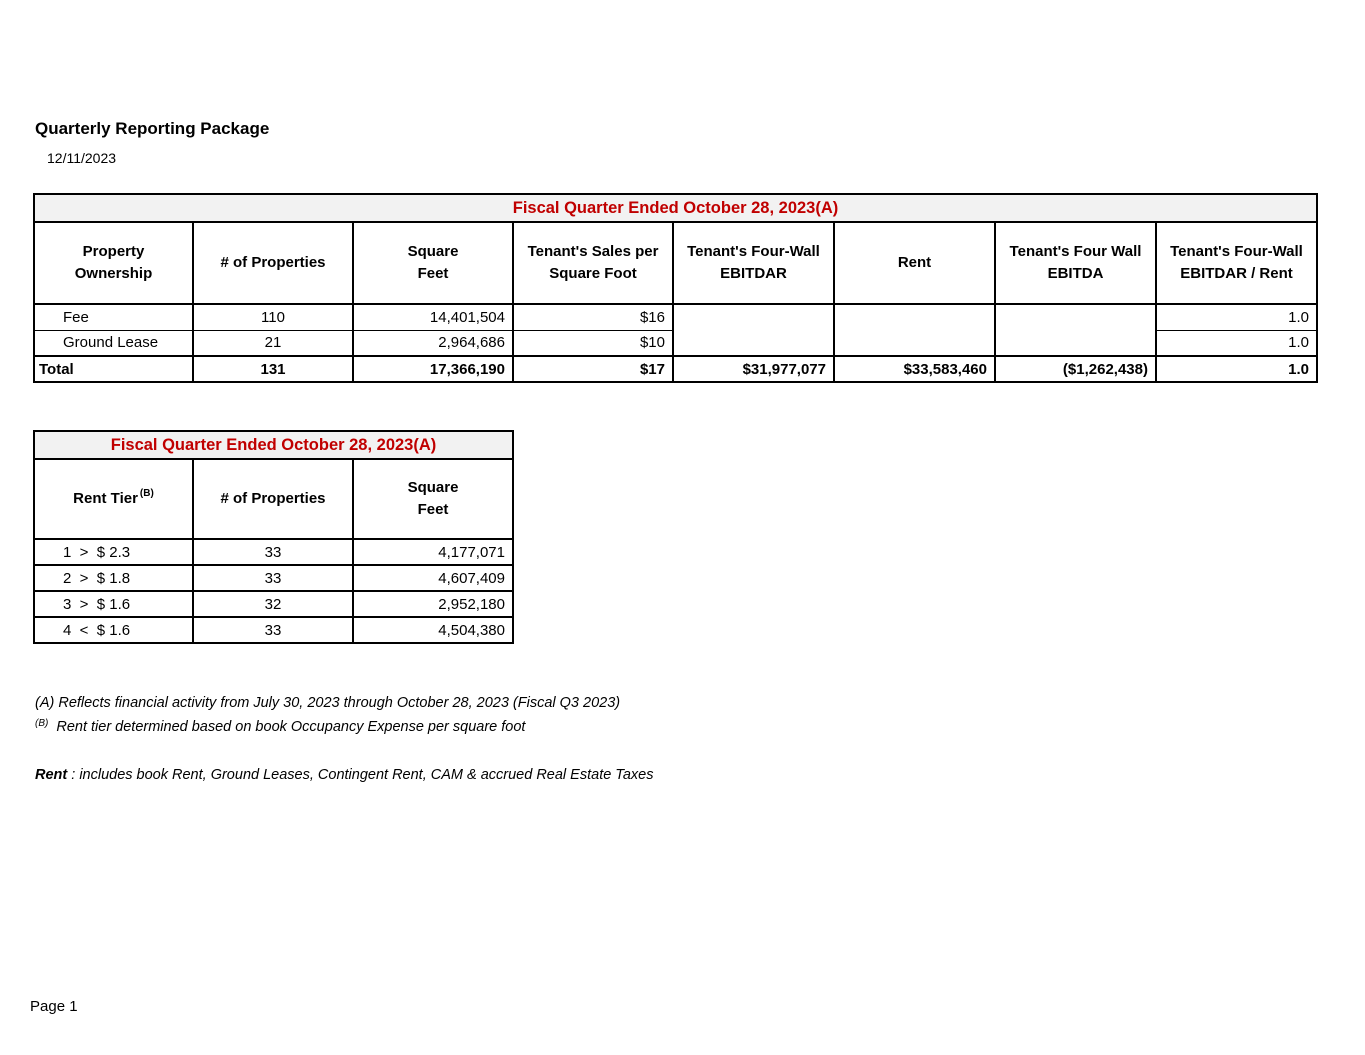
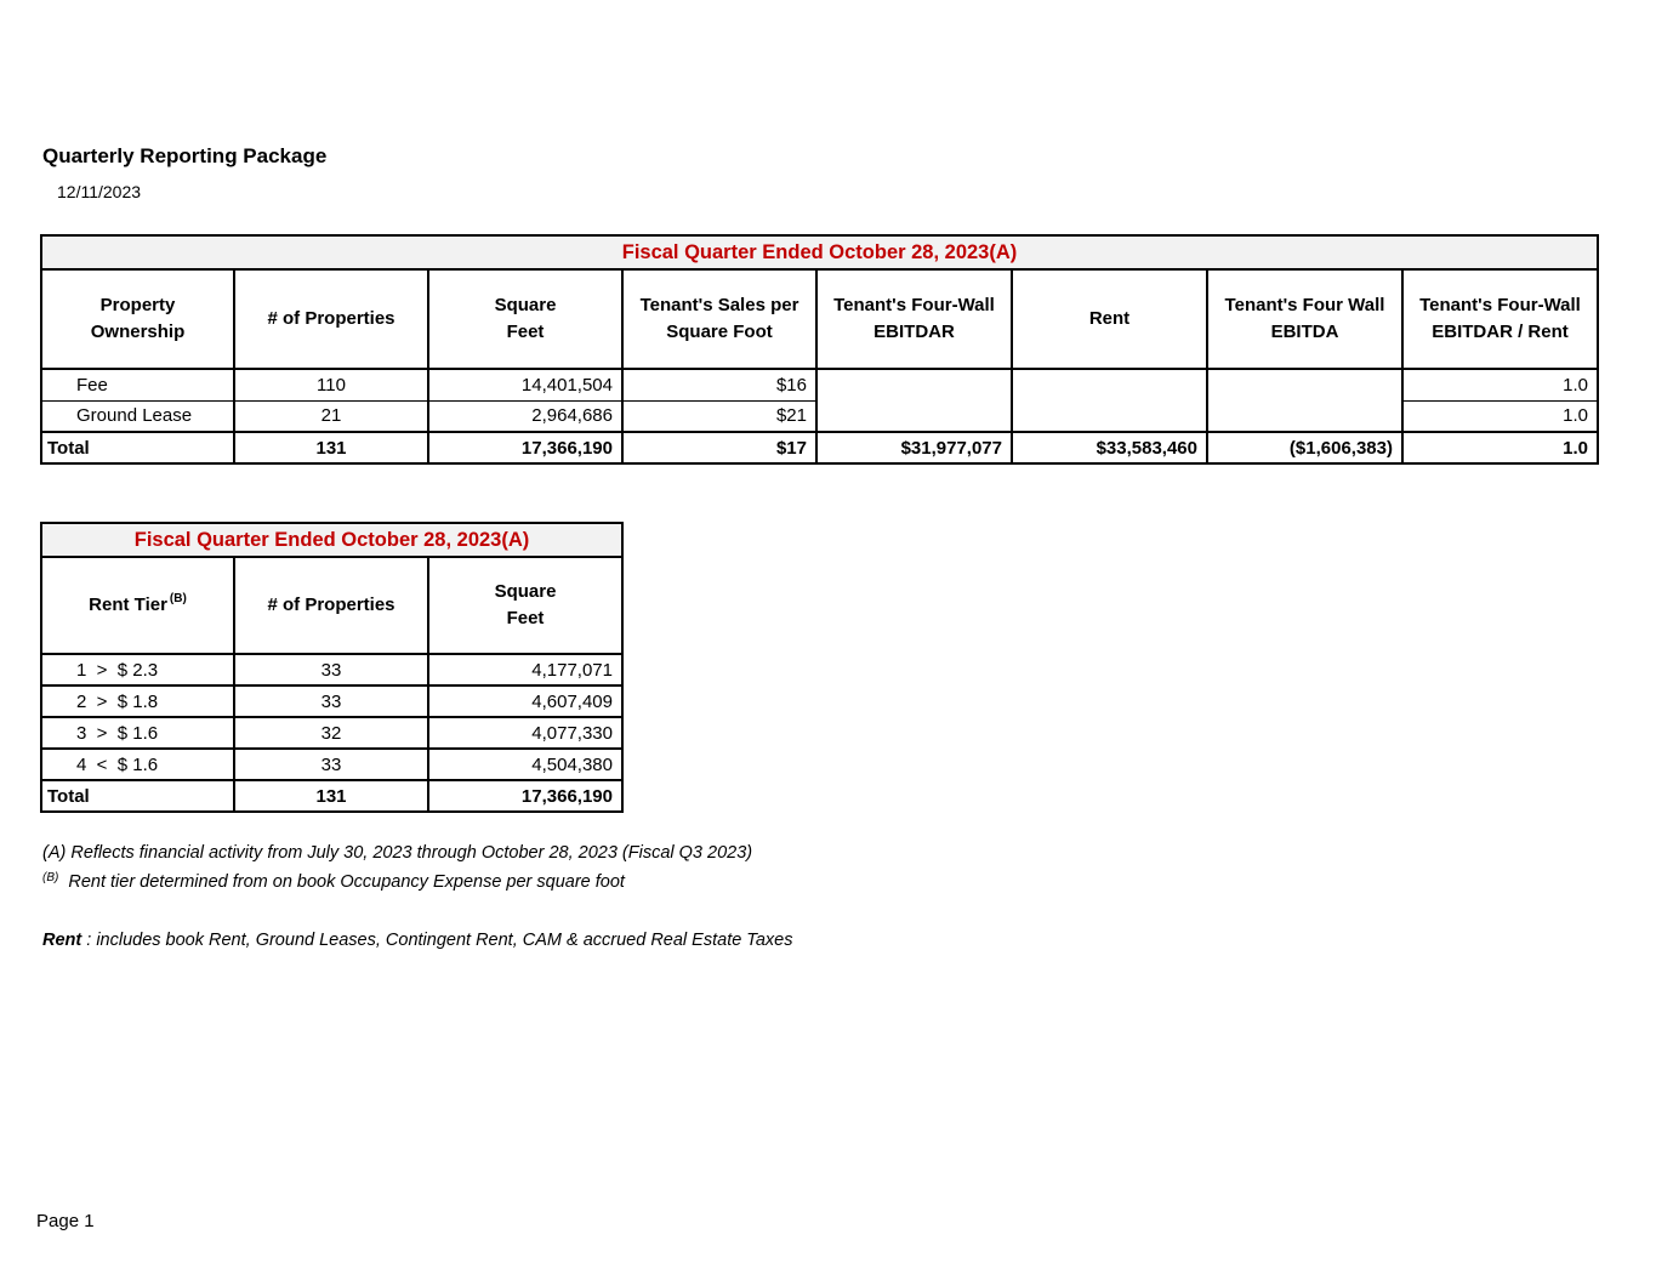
  Quarterly Reporting Package
  12/11/2023
  Fiscal Quarter Ended October 28, 2023(A)
  Property Ownership	# of Properties	Square Feet	Tenant's Sales per Square Foot	Tenant's Four-Wall EBITDAR	Rent	Tenant's Four Wall EBITDA	Tenant's Four-Wall EBITDAR / Rent
  Fee	110	14,401,504	$16				1.0
- Ground Lease	21	2,964,686	$10	1.0
+ Ground Lease	21	2,964,686	$21	1.0
- Total	131	17,366,190	$17	$31,977,077	$33,583,460	($1,262,438)	1.0
+ Total	131	17,366,190	$17	$31,977,077	$33,583,460	($1,606,383)	1.0
  Fiscal Quarter Ended October 28, 2023(A)
  Rent Tier (B)	# of Properties	Square Feet
  1 > $ 2.3	33	4,177,071
  2 > $ 1.8	33	4,607,409
- 3 > $ 1.6	32	2,952,180
+ 3 > $ 1.6	32	4,077,330
  4 < $ 1.6	33	4,504,380
+ Total	131	17,366,190
  (A) Reflects financial activity from July 30, 2023 through October 28, 2023 (Fiscal Q3 2023)
- (B) Rent tier determined based on book Occupancy Expense per square foot
+ (B) Rent tier determined from on book Occupancy Expense per square foot
  Rent : includes book Rent, Ground Leases, Contingent Rent, CAM & accrued Real Estate Taxes
  Page 1
